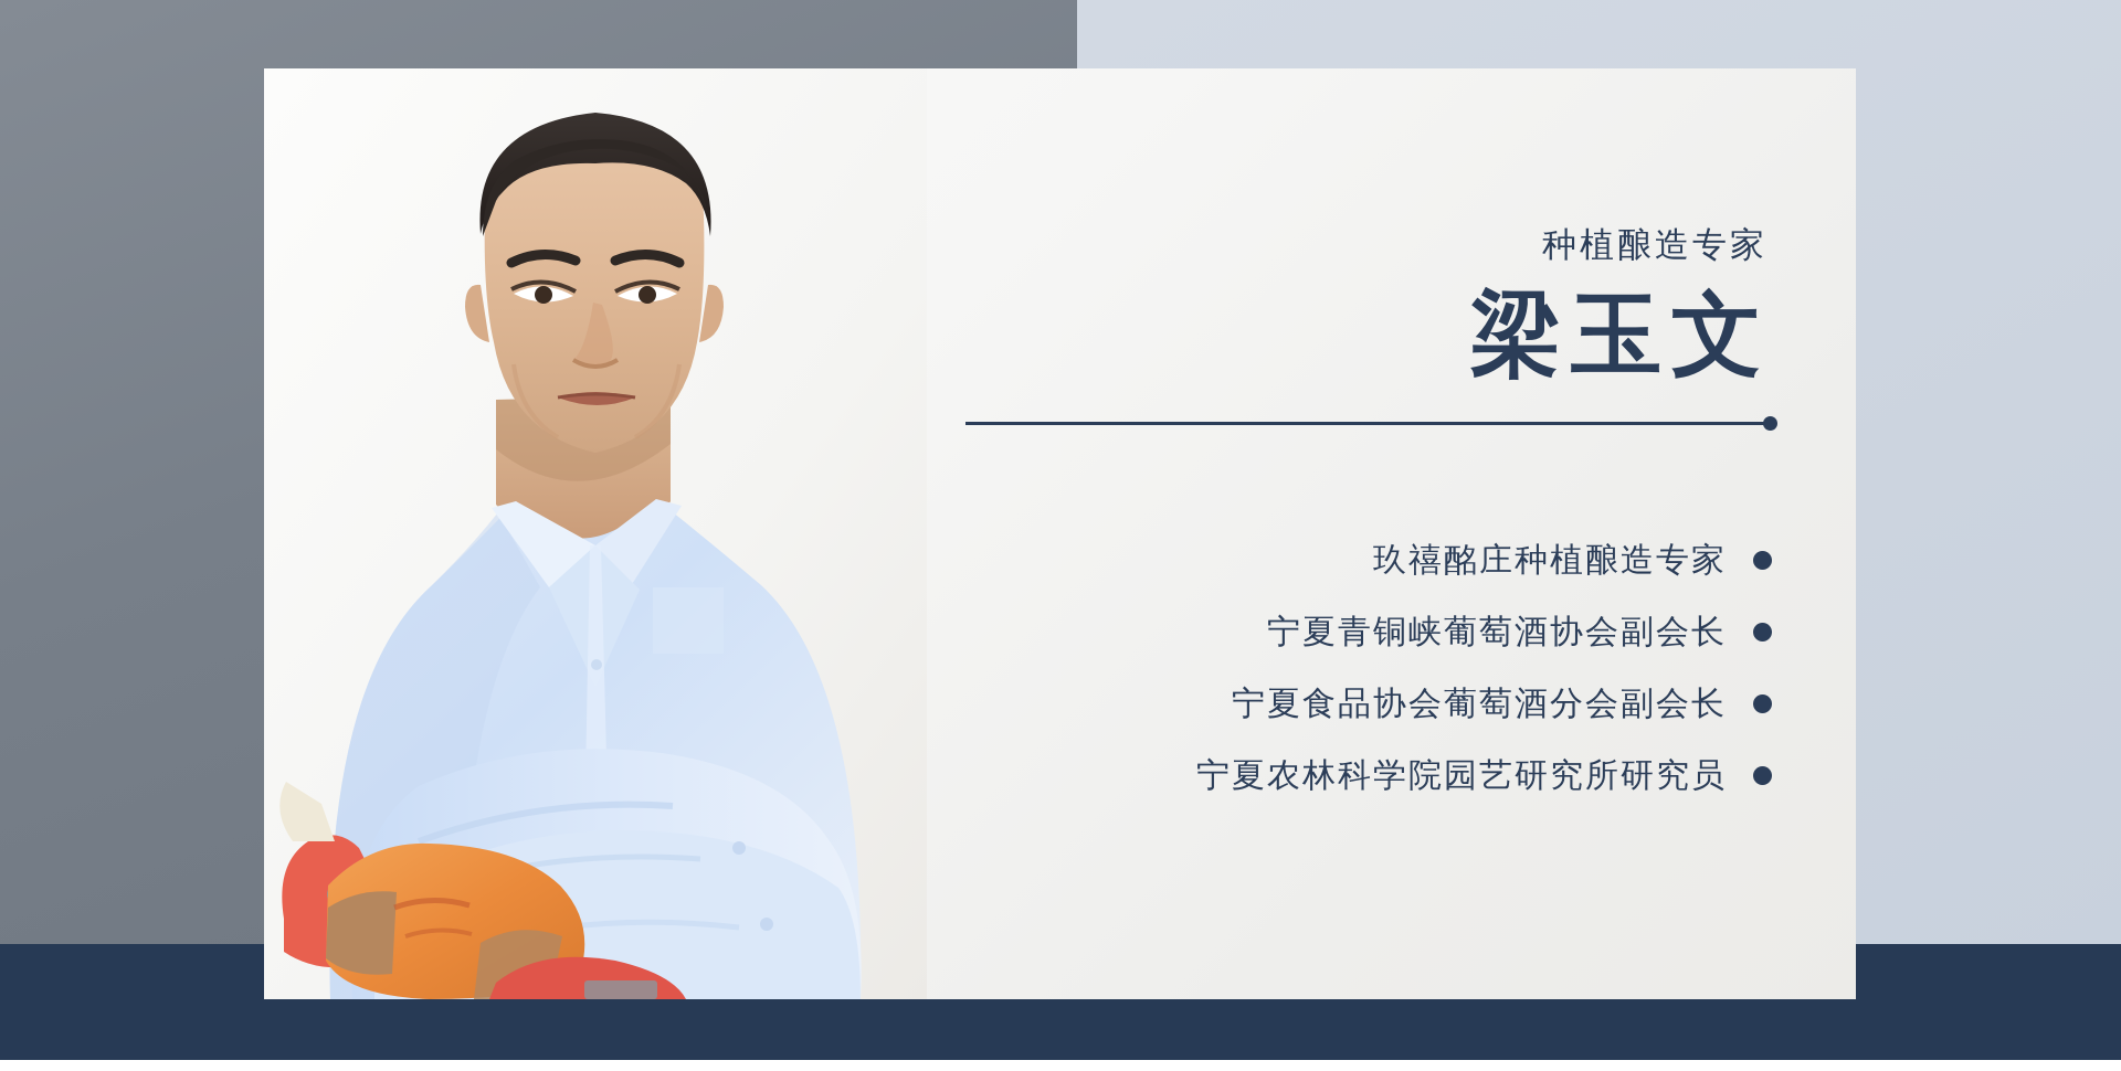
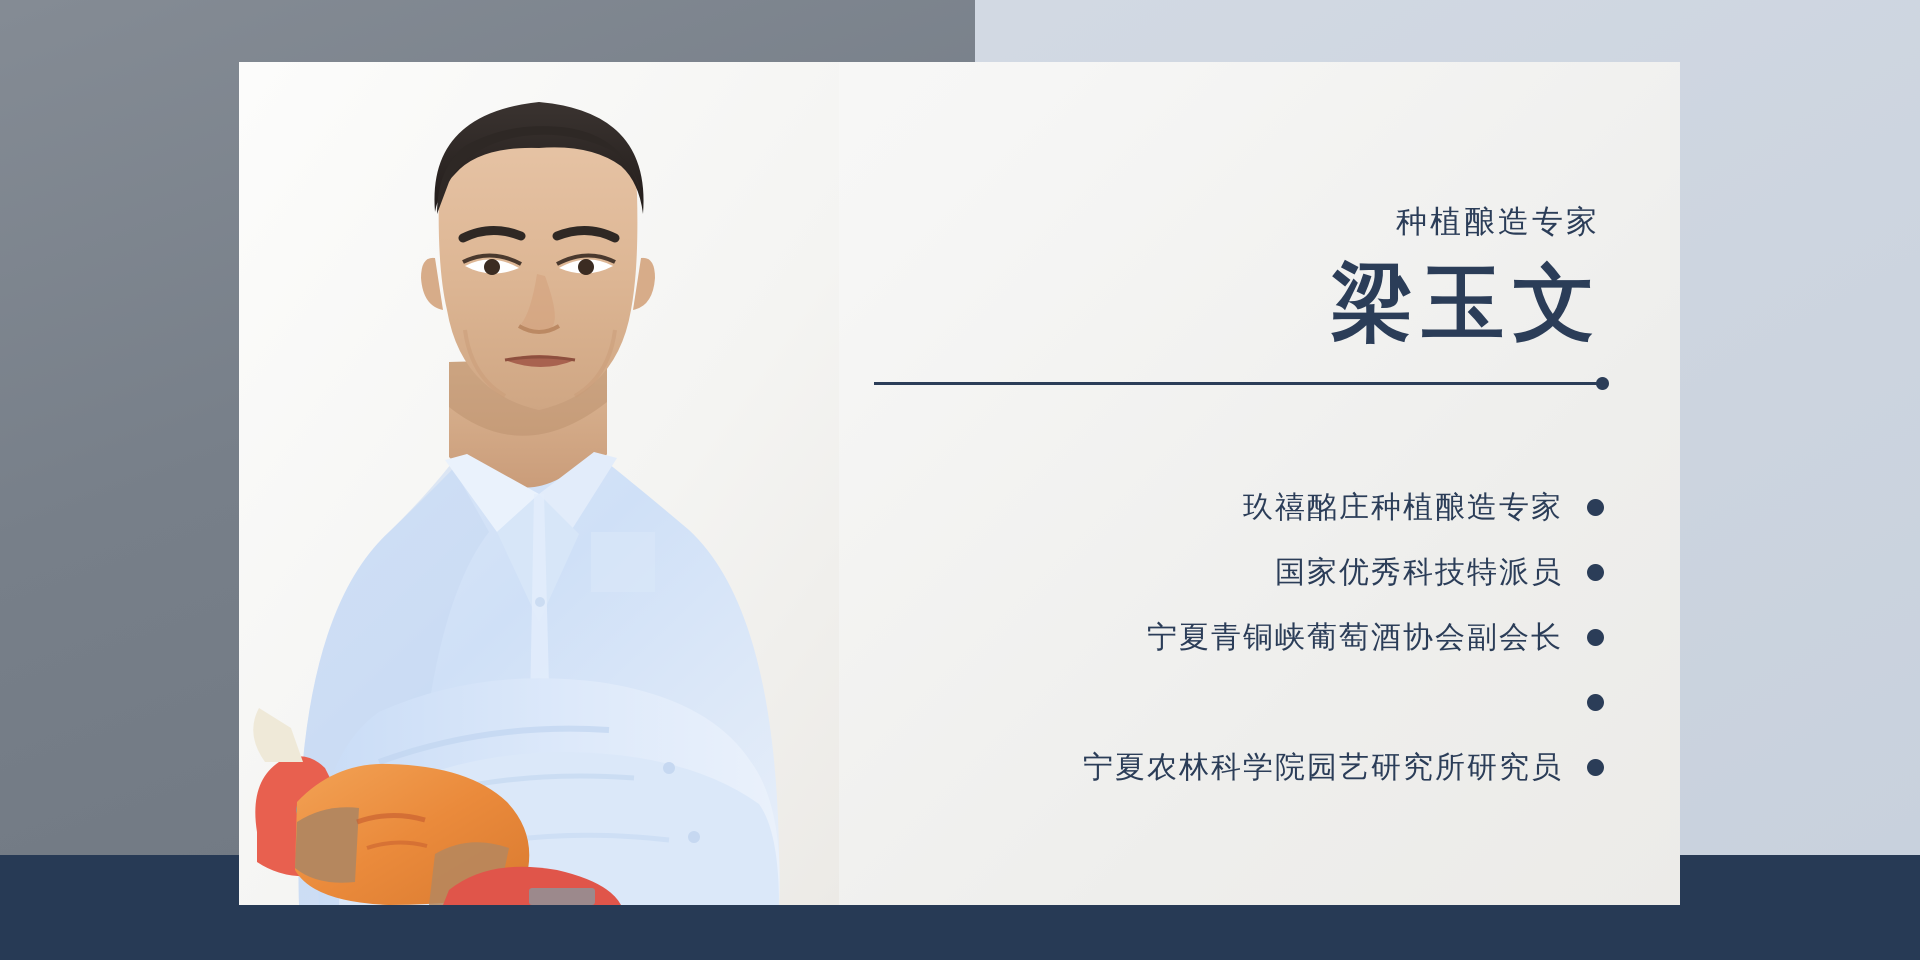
  种植酿造专家
  梁玉文
  玖禧酩庄种植酿造专家
+ 国家优秀科技特派员
  宁夏青铜峡葡萄酒协会副会长
- 宁夏食品协会葡萄酒分会副会长
  宁夏农林科学院园艺研究所研究员
